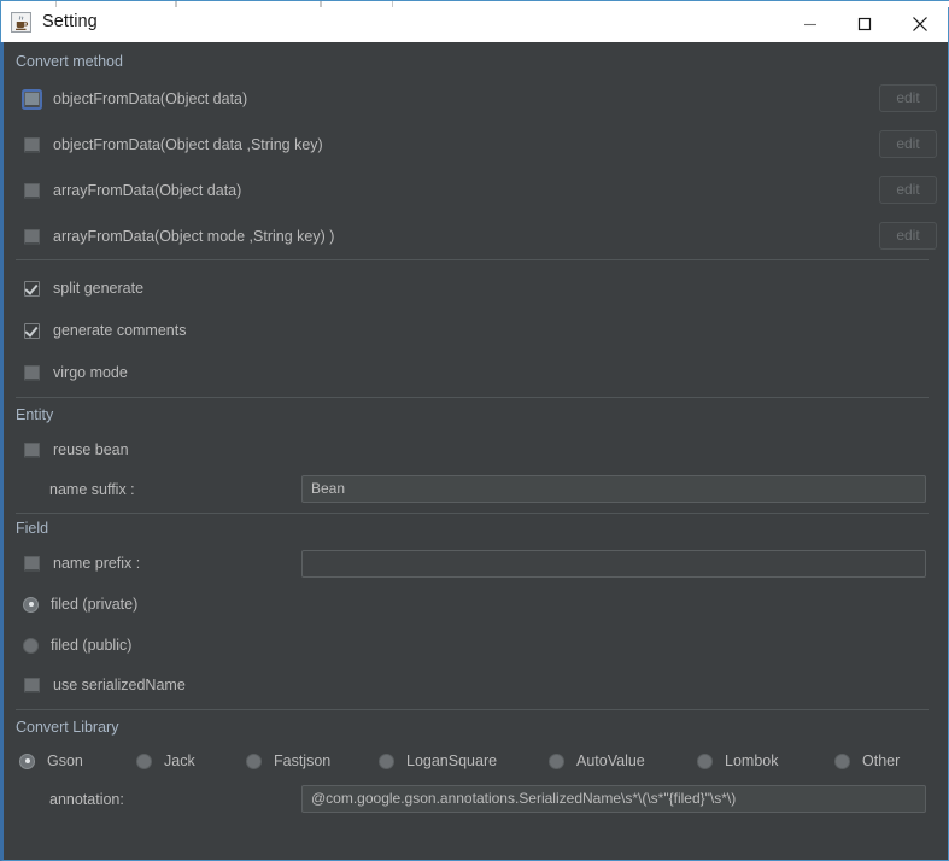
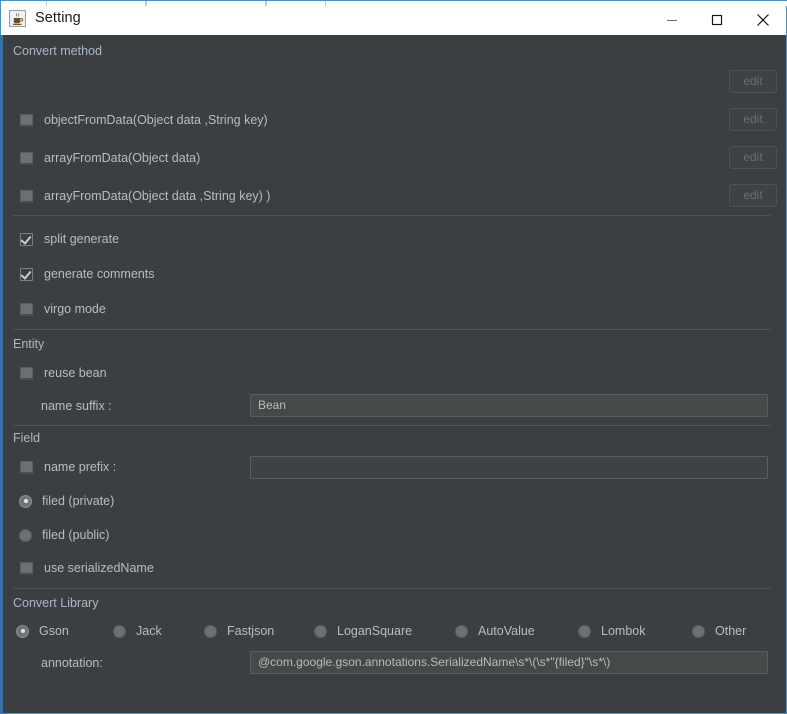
  Setting
  Convert method
- objectFromData(Object data)
  edit
  objectFromData(Object data ,String key)
  edit
  arrayFromData(Object data)
  edit
- arrayFromData(Object mode ,String key) )
+ arrayFromData(Object data ,String key) )
  edit
  split generate
  generate comments
  virgo mode
  Entity
  reuse bean
  name suffix :
  Bean
  Field
  name prefix :
  filed (private)
  filed (public)
  use serializedName
  Convert Library
  Gson
  Jack
  Fastjson
  LoganSquare
  AutoValue
  Lombok
  Other
  annotation:
  @com.google.gson.annotations.SerializedName\s*\(\s*"{filed}"\s*\)
